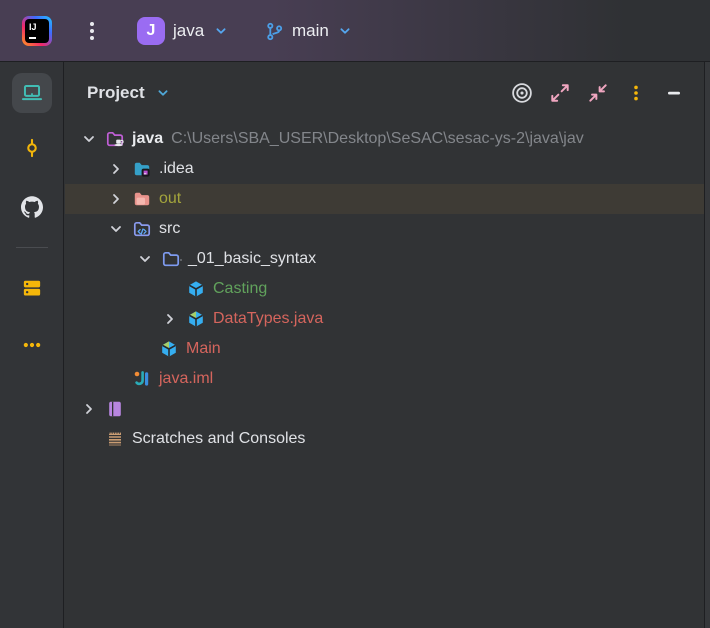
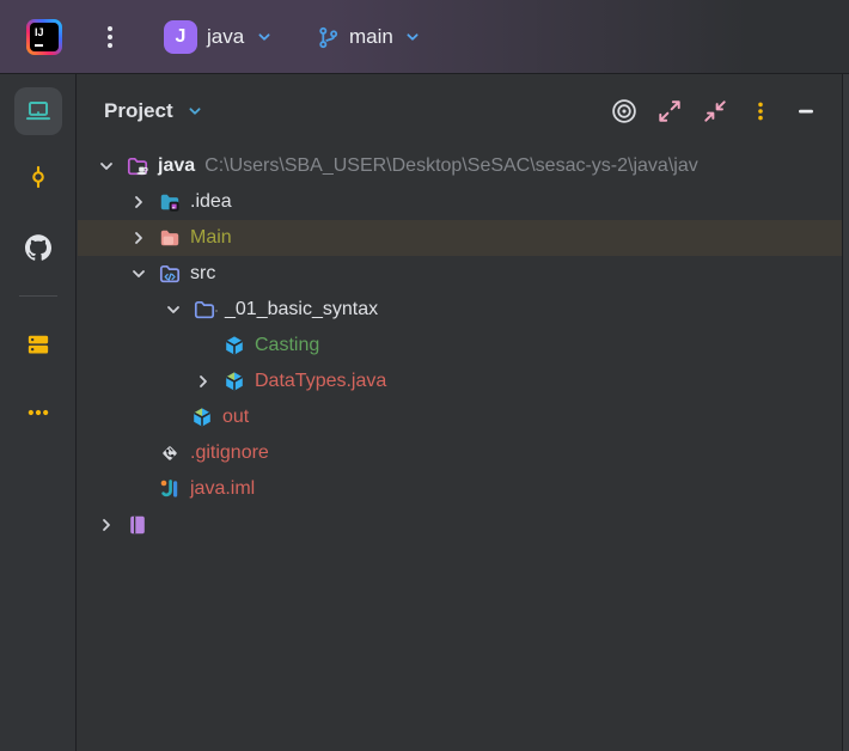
  IJ
  J
  java
  main
  Project
  java
  C:\Users\SBA_USER\Desktop\SeSAC\sesac-ys-2\java\jav
  .idea
- out
+ Main
  src
  _01_basic_syntax
  Casting
  DataTypes.java
- Main
+ out
+ .gitignore
  java.iml
- Scratches and Consoles
